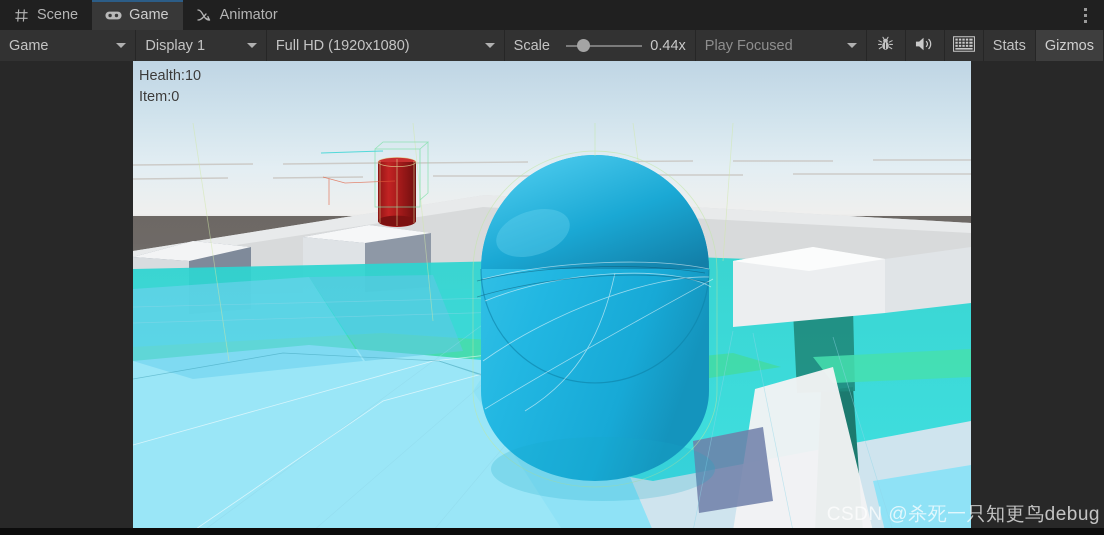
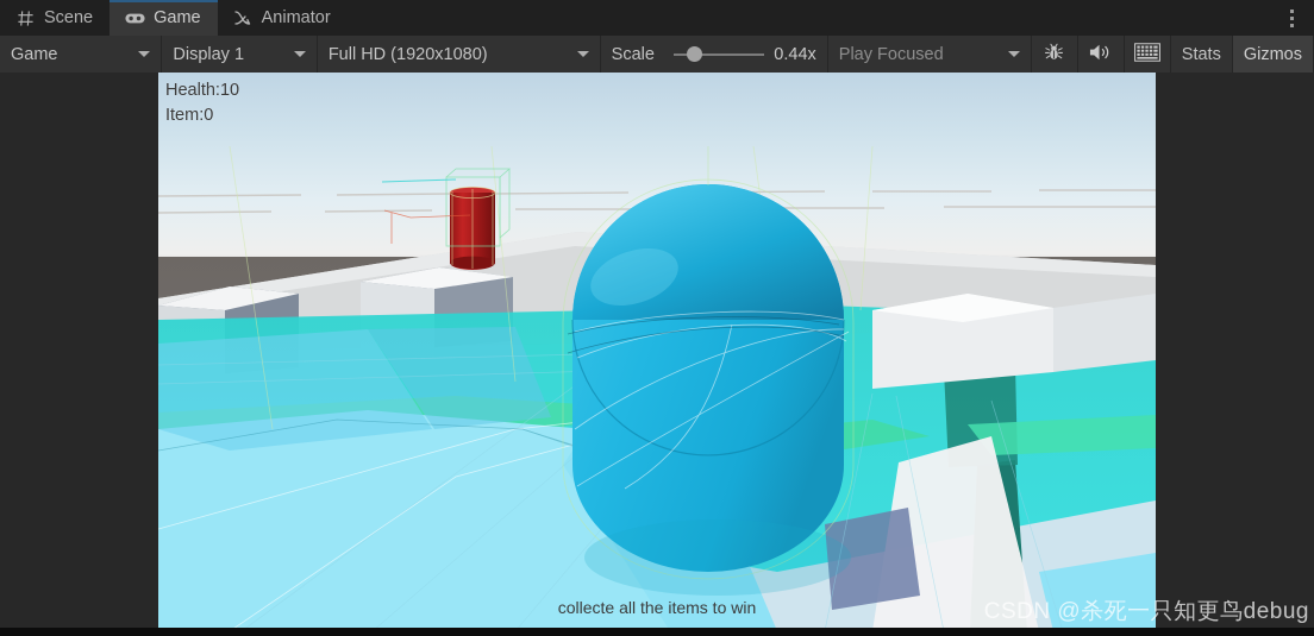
  Scene
  Game
  Animator
  Game
  Display 1
  Full HD (1920x1080)
  Scale
  0.44x
  Play Focused
  Stats
  Gizmos
  Health:10
  Item:0
+ collecte all the items to win
  CSDN @杀死一只知更鸟debug
